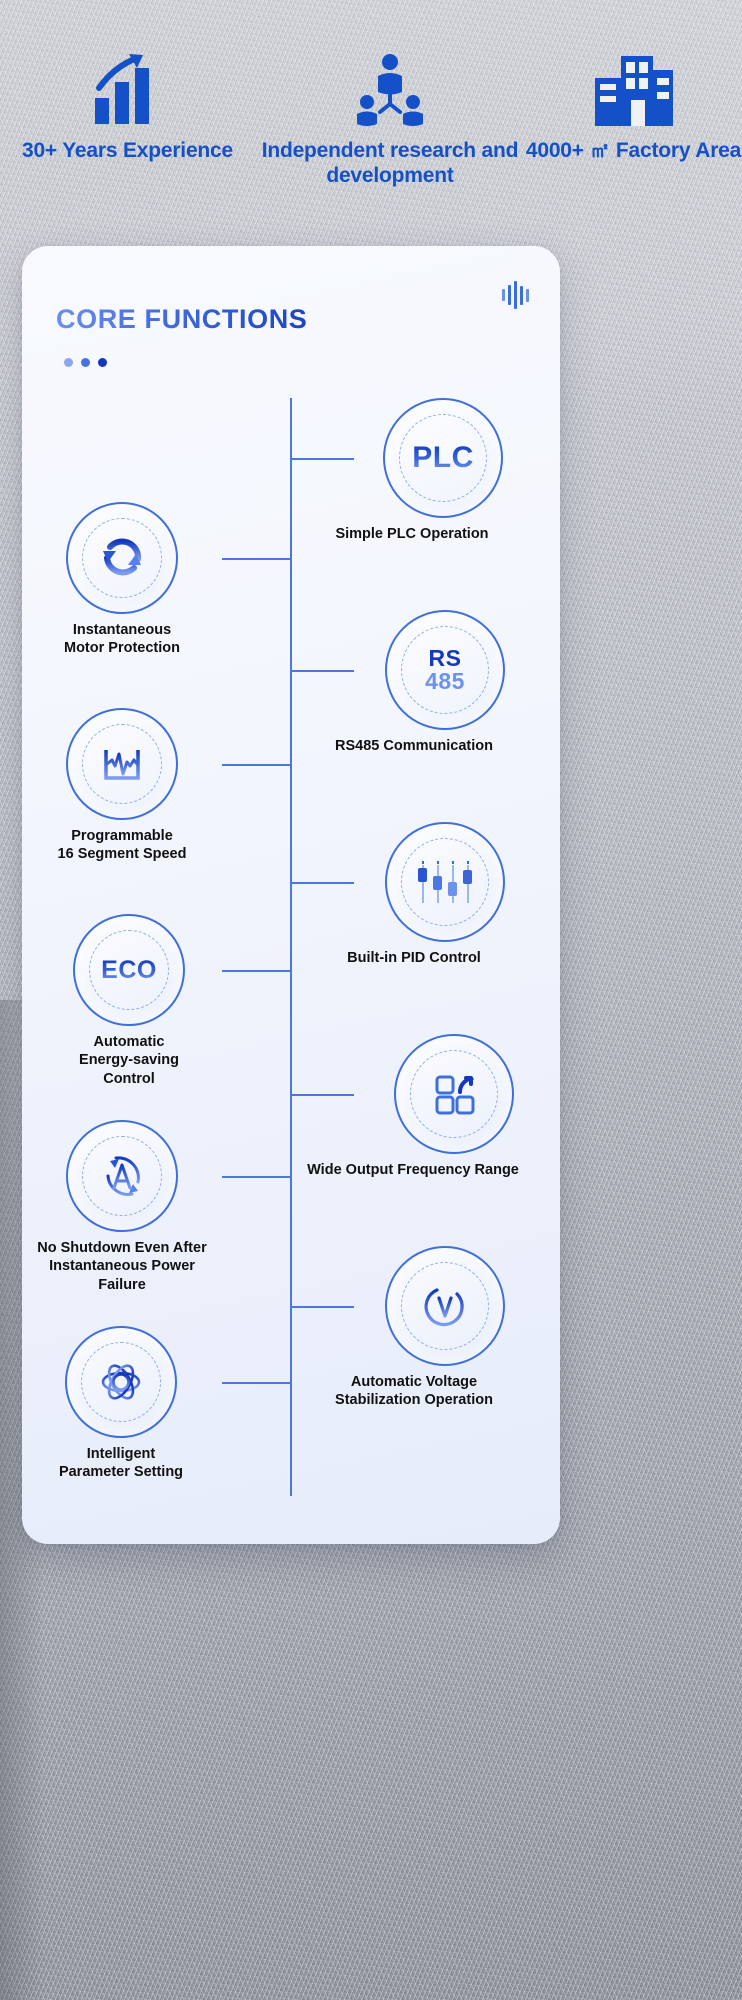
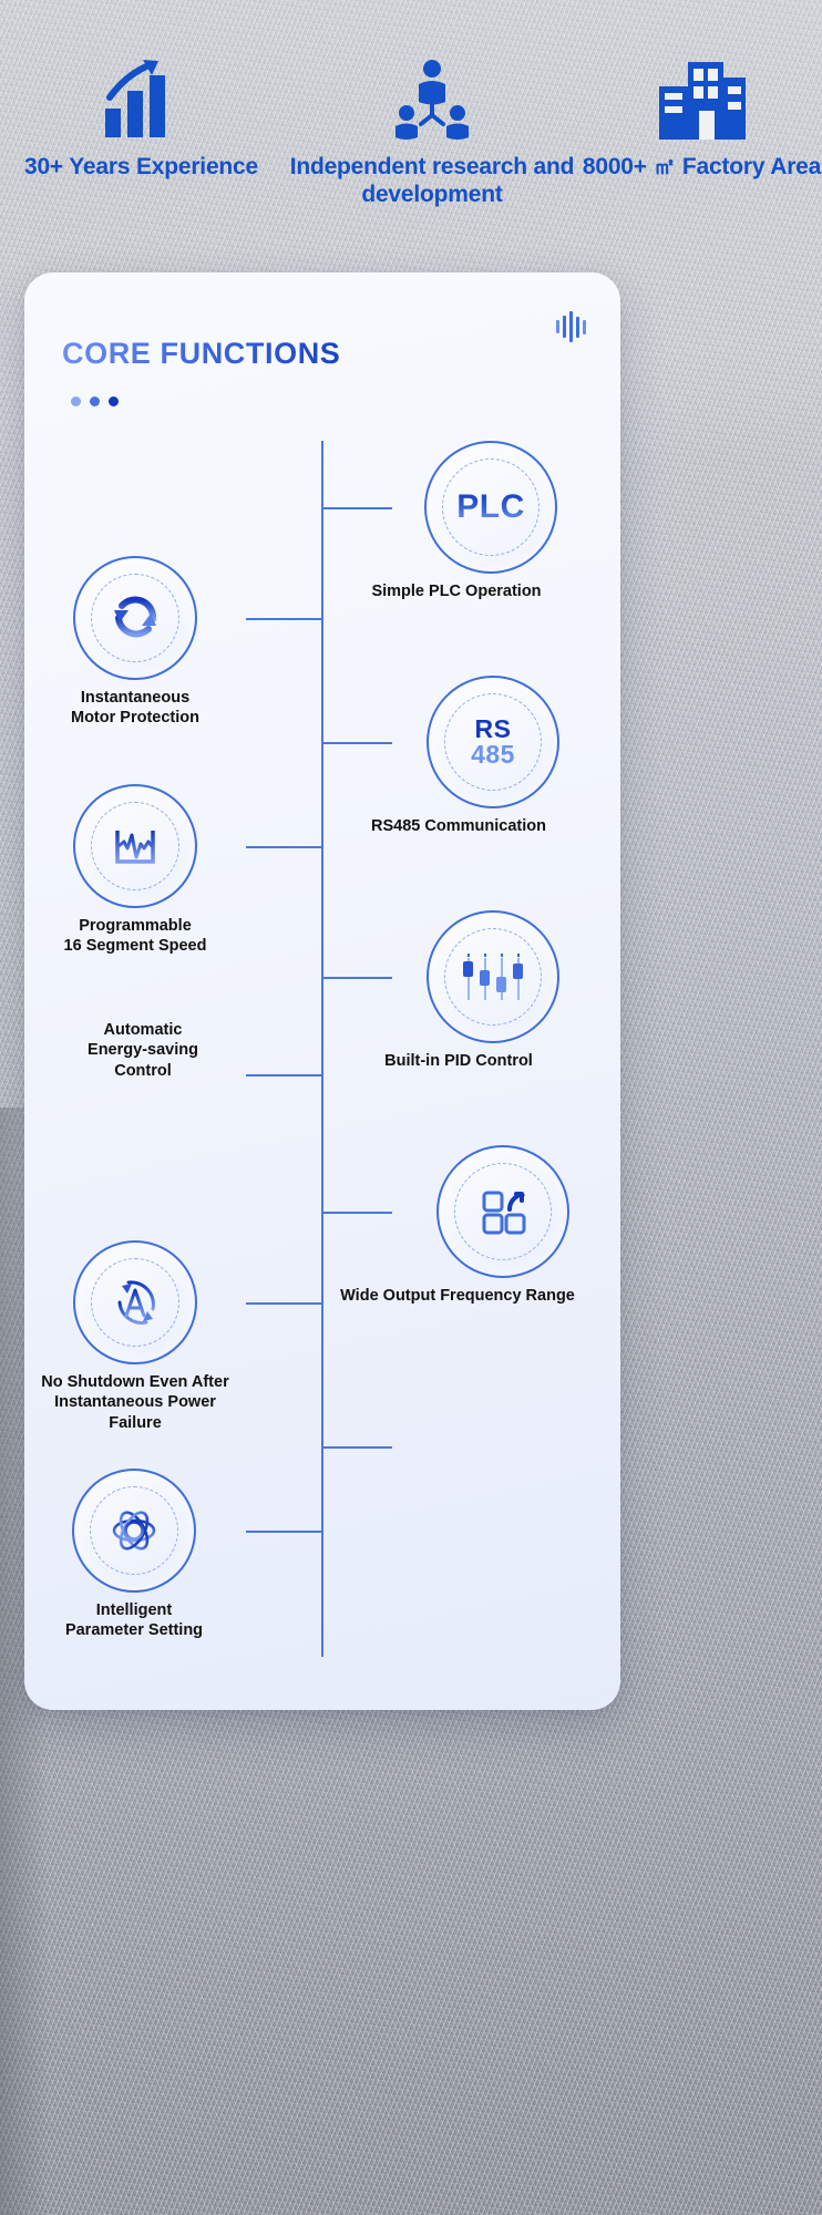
  30+ Years Experience
  Independent research and development
- 4000+ ㎡ Factory Area
+ 8000+ ㎡ Factory Area
  CORE FUNCTIONS
  Instantaneous
  Motor Protection
  Programmable
  16 Segment Speed
- ECO
  Automatic
  Energy-saving Control
  No Shutdown Even After
  Instantaneous Power Failure
  Intelligent
  Parameter Setting
  PLC
  Simple PLC Operation
  RS
  485
  RS485 Communication
  Built-in PID Control
  Wide Output Frequency Range
- Automatic Voltage
- Stabilization Operation
